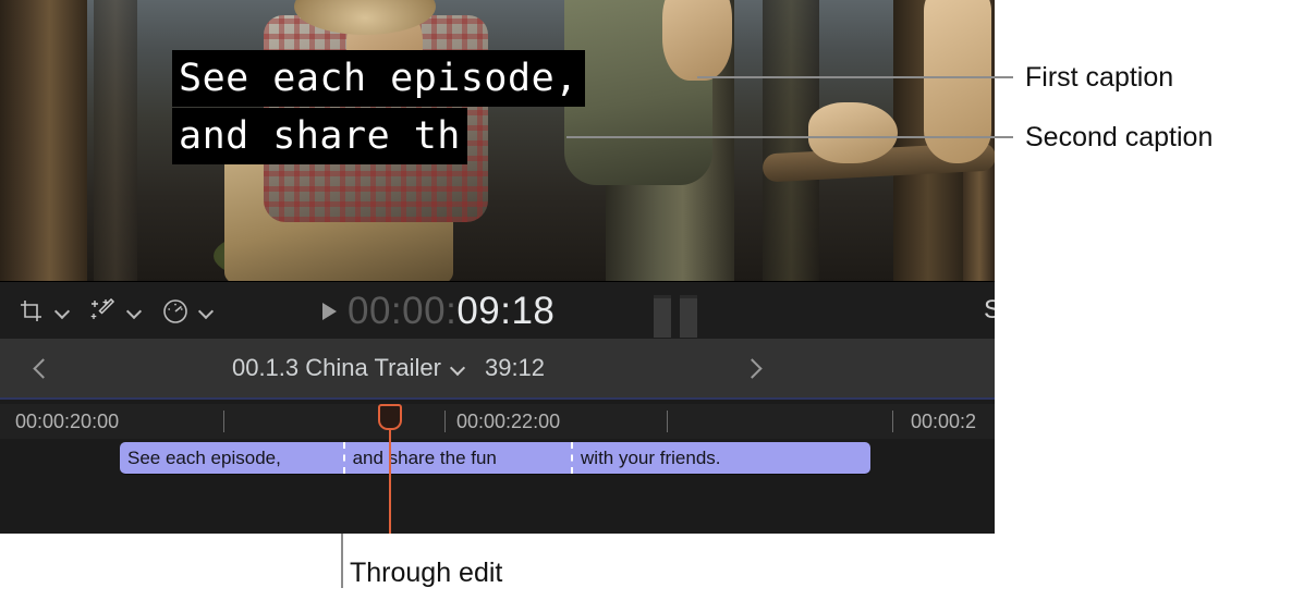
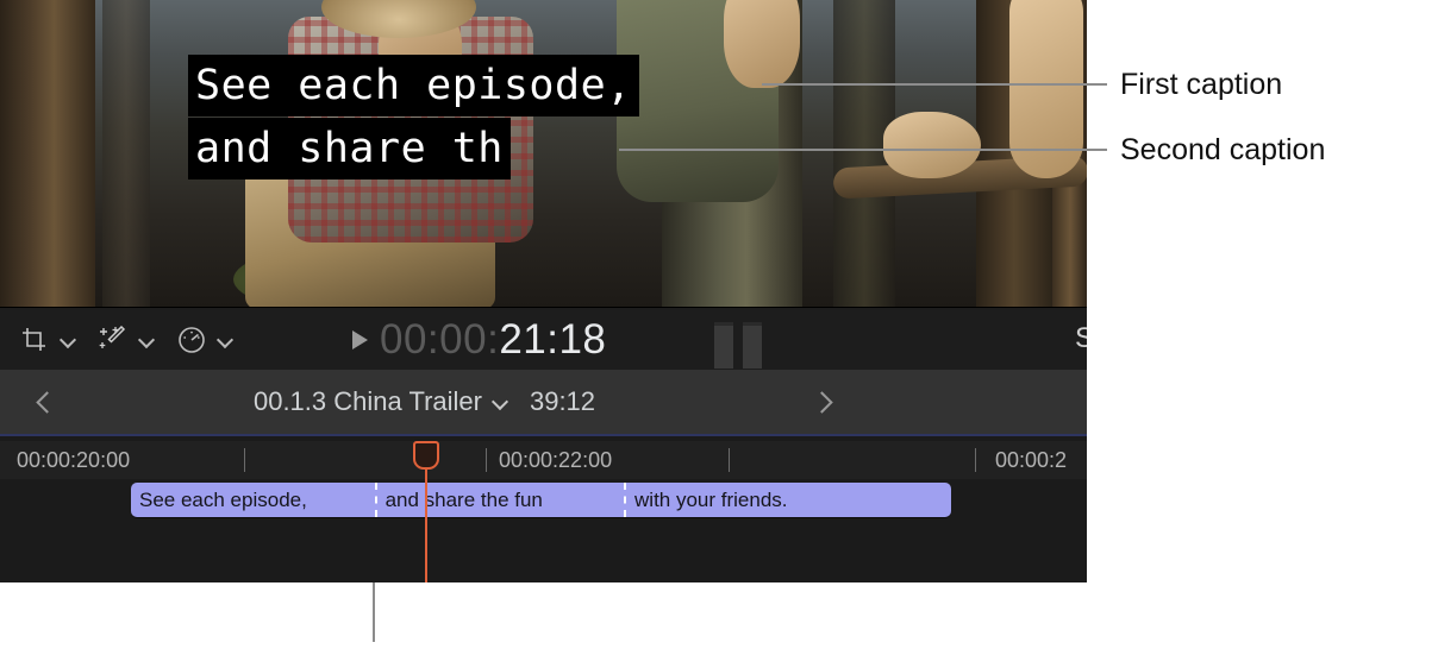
  See each episode,
  and share th
- 00:00:09:18
+ 00:00:21:18
  S
  00.1.3 China Trailer
  39:12
  00:00:20:00
  00:00:22:00
  00:00:2
  See each episode,
  and share the fun
  with your friends.
  First caption
  Second caption
- Through edit
